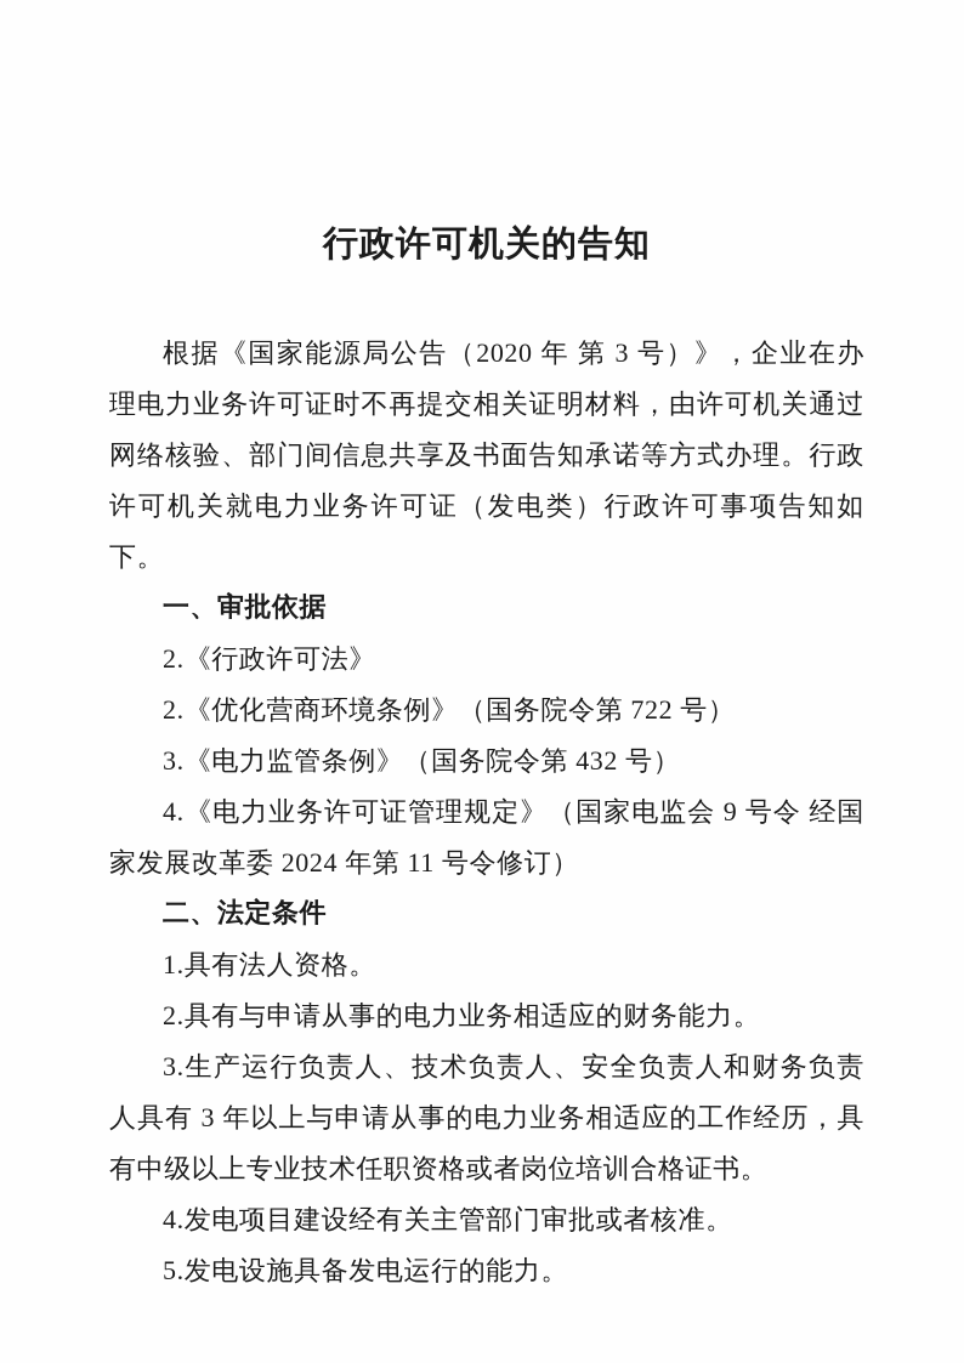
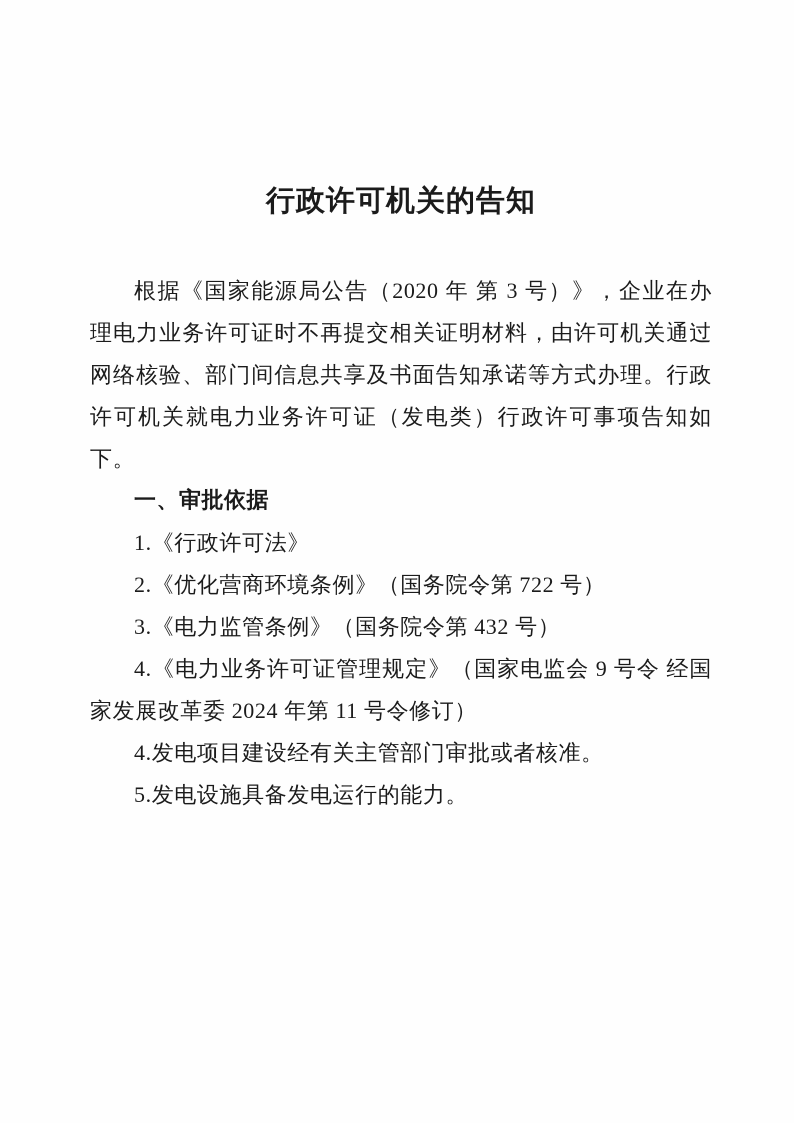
  行政许可机关的告知
  根据《国家能源局公告（2020 年 第 3 号）》，企业在办理电力业务许可证时不再提交相关证明材料，由许可机关通过网络核验、部门间信息共享及书面告知承诺等方式办理。行政许可机关就电力业务许可证（发电类）行政许可事项告知如下。
  一、审批依据
- 2.《行政许可法》
+ 1.《行政许可法》
  2.《优化营商环境条例》（国务院令第 722 号）
  3.《电力监管条例》（国务院令第 432 号）
  4.《电力业务许可证管理规定》（国家电监会 9 号令 经国家发展改革委 2024 年第 11 号令修订）
- 二、法定条件
- 1.具有法人资格。
- 2.具有与申请从事的电力业务相适应的财务能力。
- 3.生产运行负责人、技术负责人、安全负责人和财务负责人具有 3 年以上与申请从事的电力业务相适应的工作经历，具有中级以上专业技术任职资格或者岗位培训合格证书。
  4.发电项目建设经有关主管部门审批或者核准。
  5.发电设施具备发电运行的能力。
